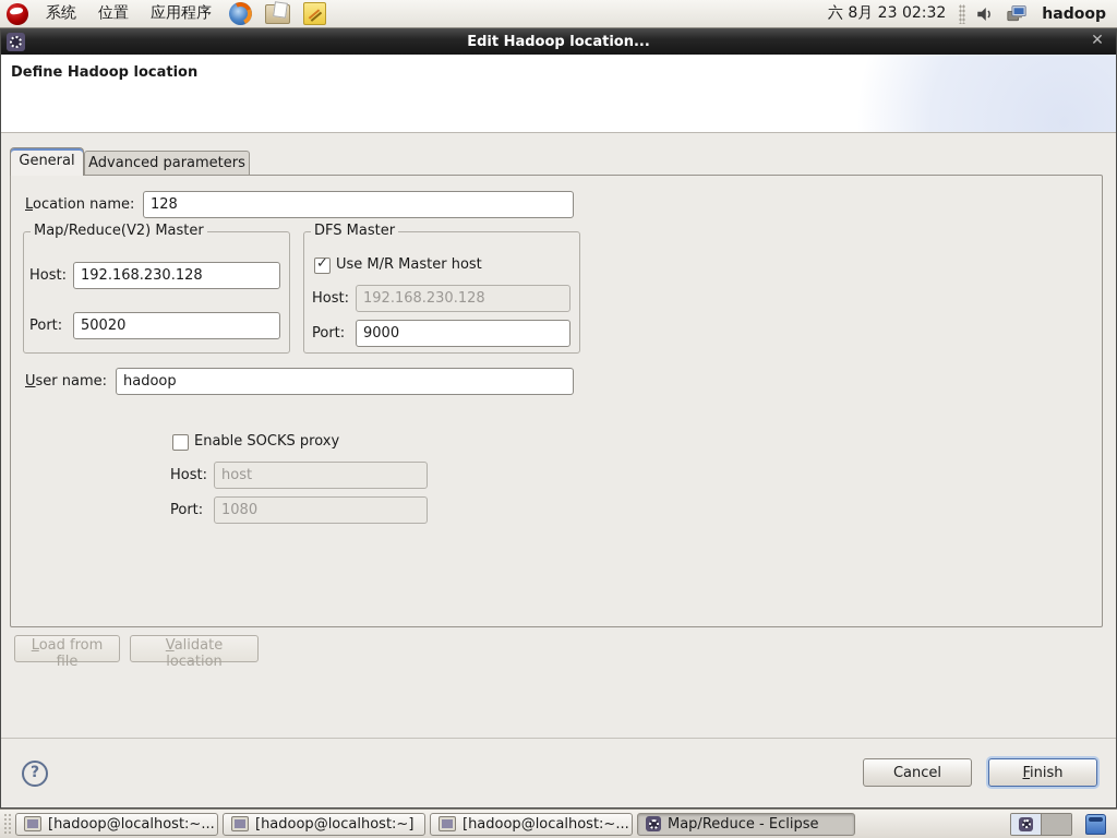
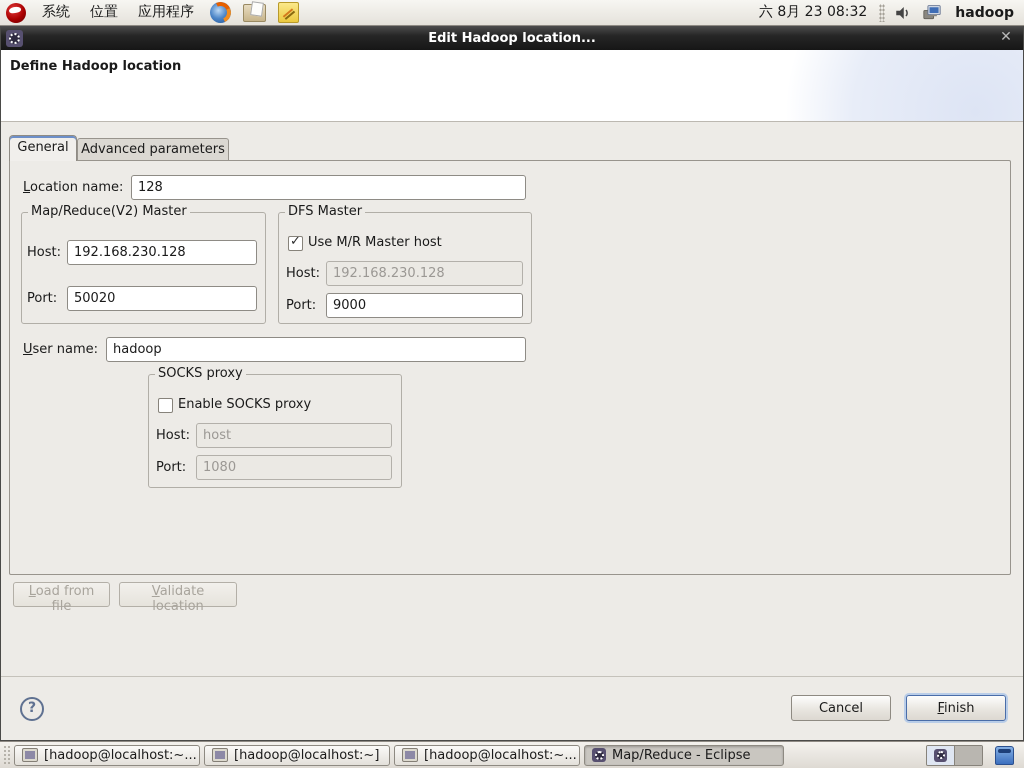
  系统
  位置
  应用程序
- 六 8月 23 02:32
+ 六 8月 23 08:32
  hadoop
  Edit Hadoop location...
  ✕
  Define Hadoop location
  General
  Advanced parameters
  Location name:
  128
  Map/Reduce(V2) Master
  Host:
  192.168.230.128
  Port:
  50020
  DFS Master
  Use M/R Master host
  Host:
  192.168.230.128
  Port:
  9000
  User name:
  hadoop
+ SOCKS proxy
  Enable SOCKS proxy
  Host:
  host
  Port:
  1080
  Load from file
  Validate location
  ?
  Cancel
  Finish
  [hadoop@localhost:~...
  [hadoop@localhost:~]
  [hadoop@localhost:~...
  Map/Reduce - Eclipse
